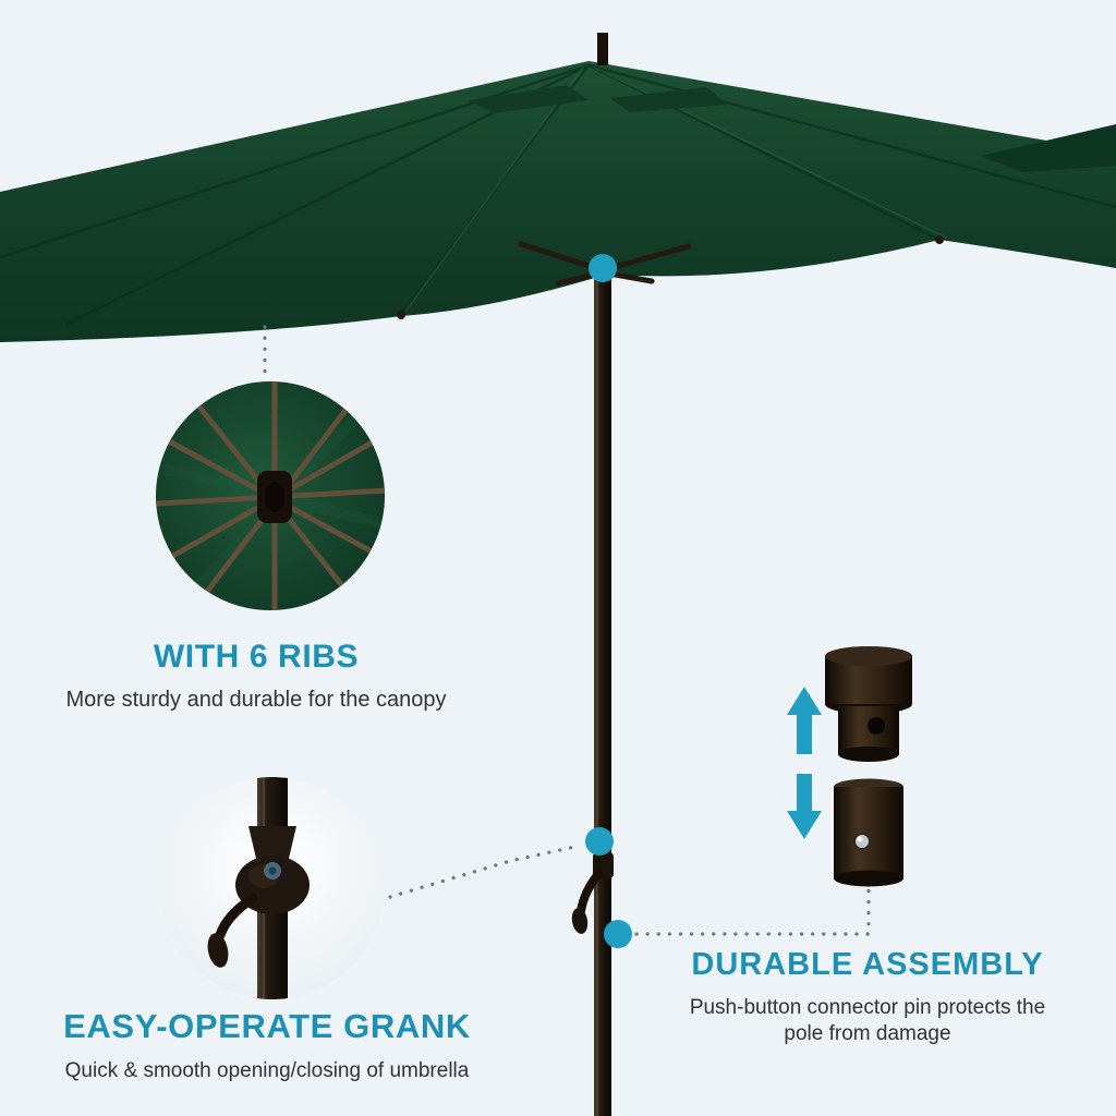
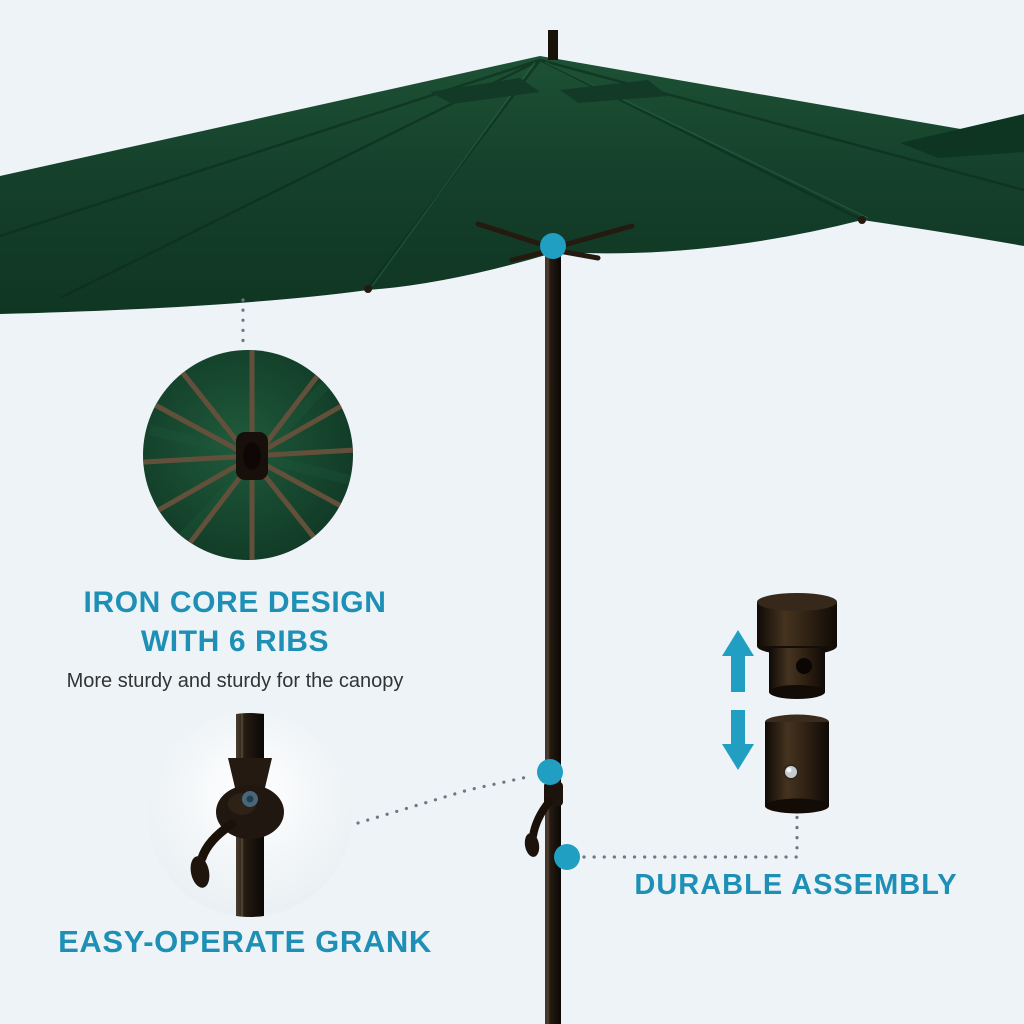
+ IRON CORE DESIGN
  WITH 6 RIBS
- More sturdy and durable for the canopy
+ More sturdy and sturdy for the canopy
  EASY-OPERATE GRANK
- Quick & smooth opening/closing of umbrella
  DURABLE ASSEMBLY
- Push-button connector pin protects the pole from damage
